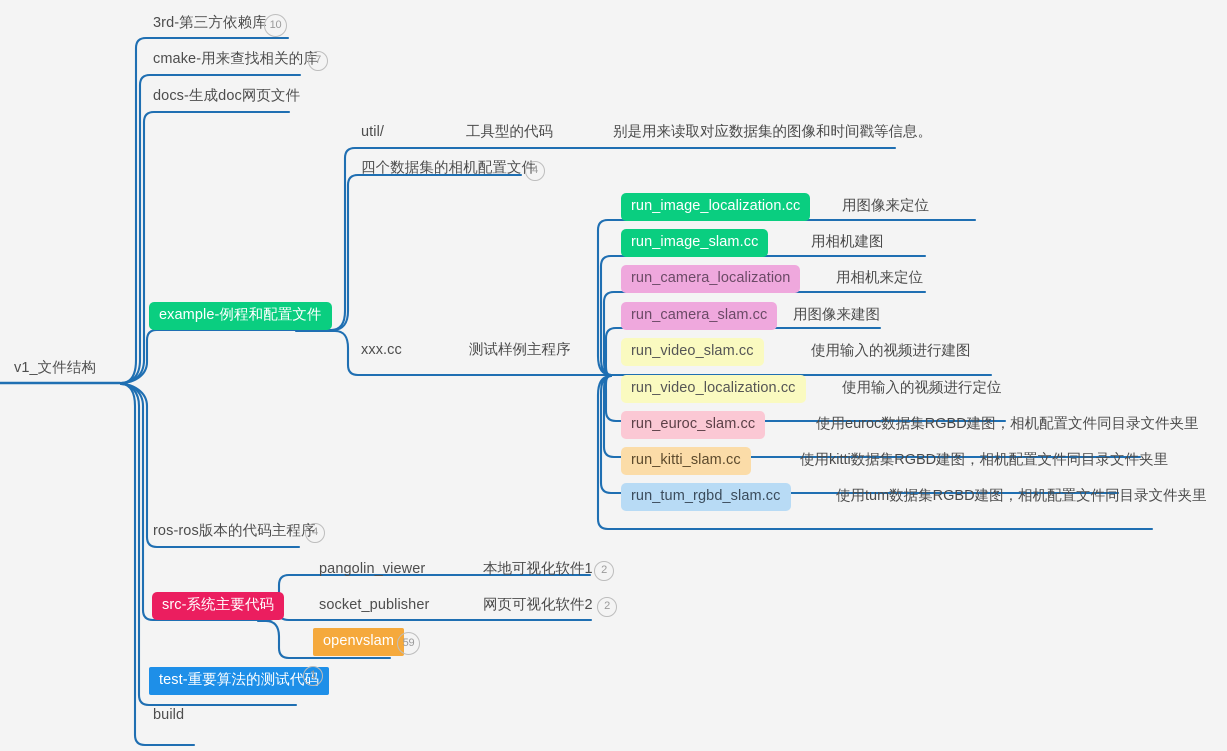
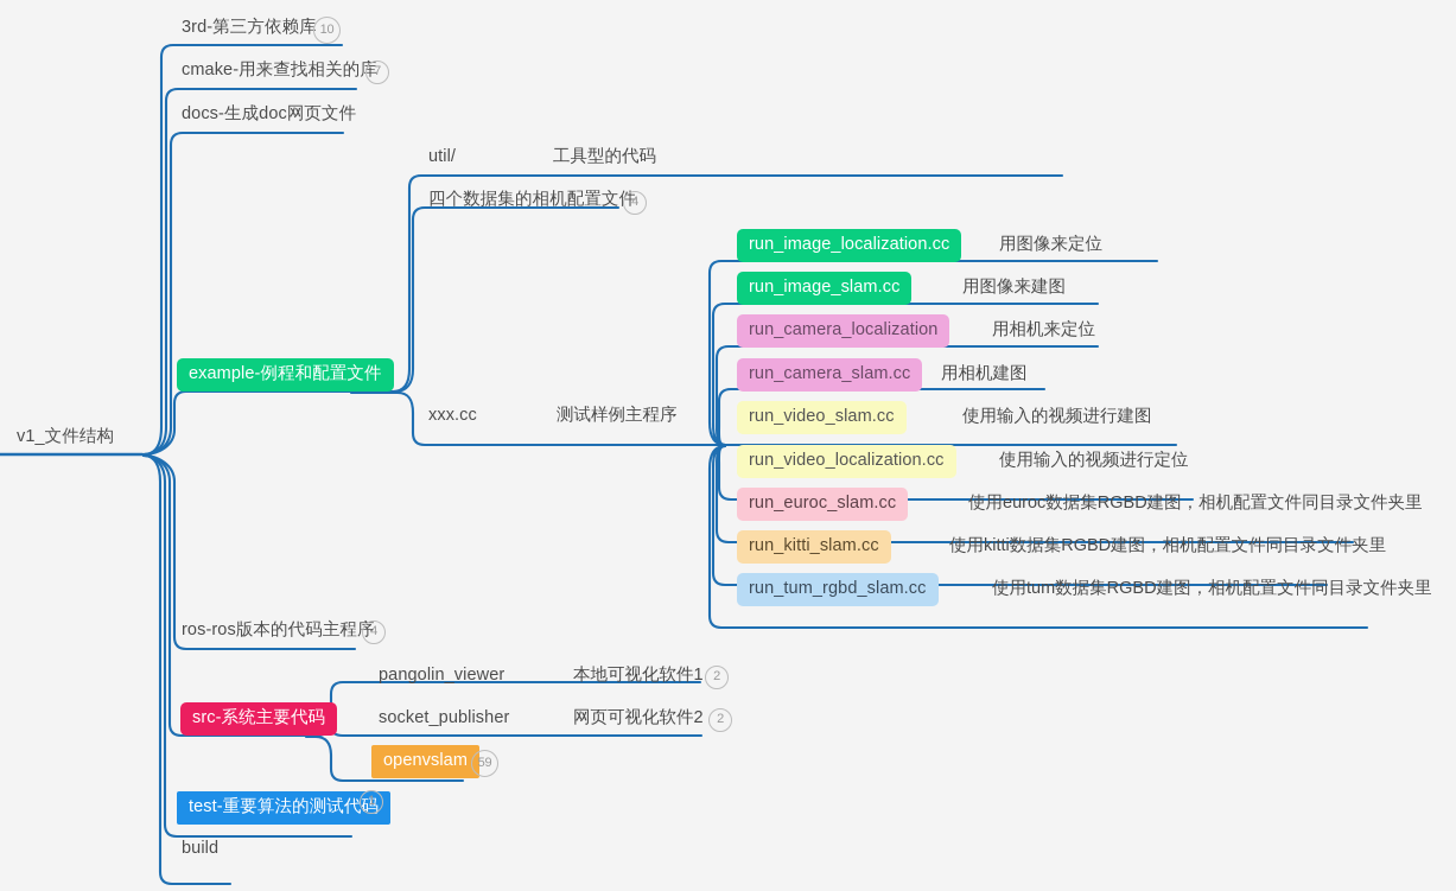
  v1_文件结构
  3rd-第三方依赖库
  10
  cmake-用来查找相关的库
  7
  docs-生成doc网页文件
  example-例程和配置文件
  ros-ros版本的代码主程序
  4
  src-系统主要代码
  test-重要算法的测试代码
  1
  build
  util/
  工具型的代码
- 别是用来读取对应数据集的图像和时间戳等信息。
  四个数据集的相机配置文件
  4
  xxx.cc
  测试样例主程序
  run_image_localization.cc
  用图像来定位
  run_image_slam.cc
- 用相机建图
+ 用图像来建图
  run_camera_localization
  用相机来定位
  run_camera_slam.cc
- 用图像来建图
+ 用相机建图
  run_video_slam.cc
  使用输入的视频进行建图
  run_video_localization.cc
  使用输入的视频进行定位
  run_euroc_slam.cc
  使用euroc数据集RGBD建图，相机配置文件同目录文件夹里
  run_kitti_slam.cc
  使用kitti数据集RGBD建图，相机配置文件同目录文件夹里
  run_tum_rgbd_slam.cc
  使用tum数据集RGBD建图，相机配置文件同目录文件夹里
  pangolin_viewer
  本地可视化软件1
  2
  socket_publisher
  网页可视化软件2
  2
  openvslam
  59
